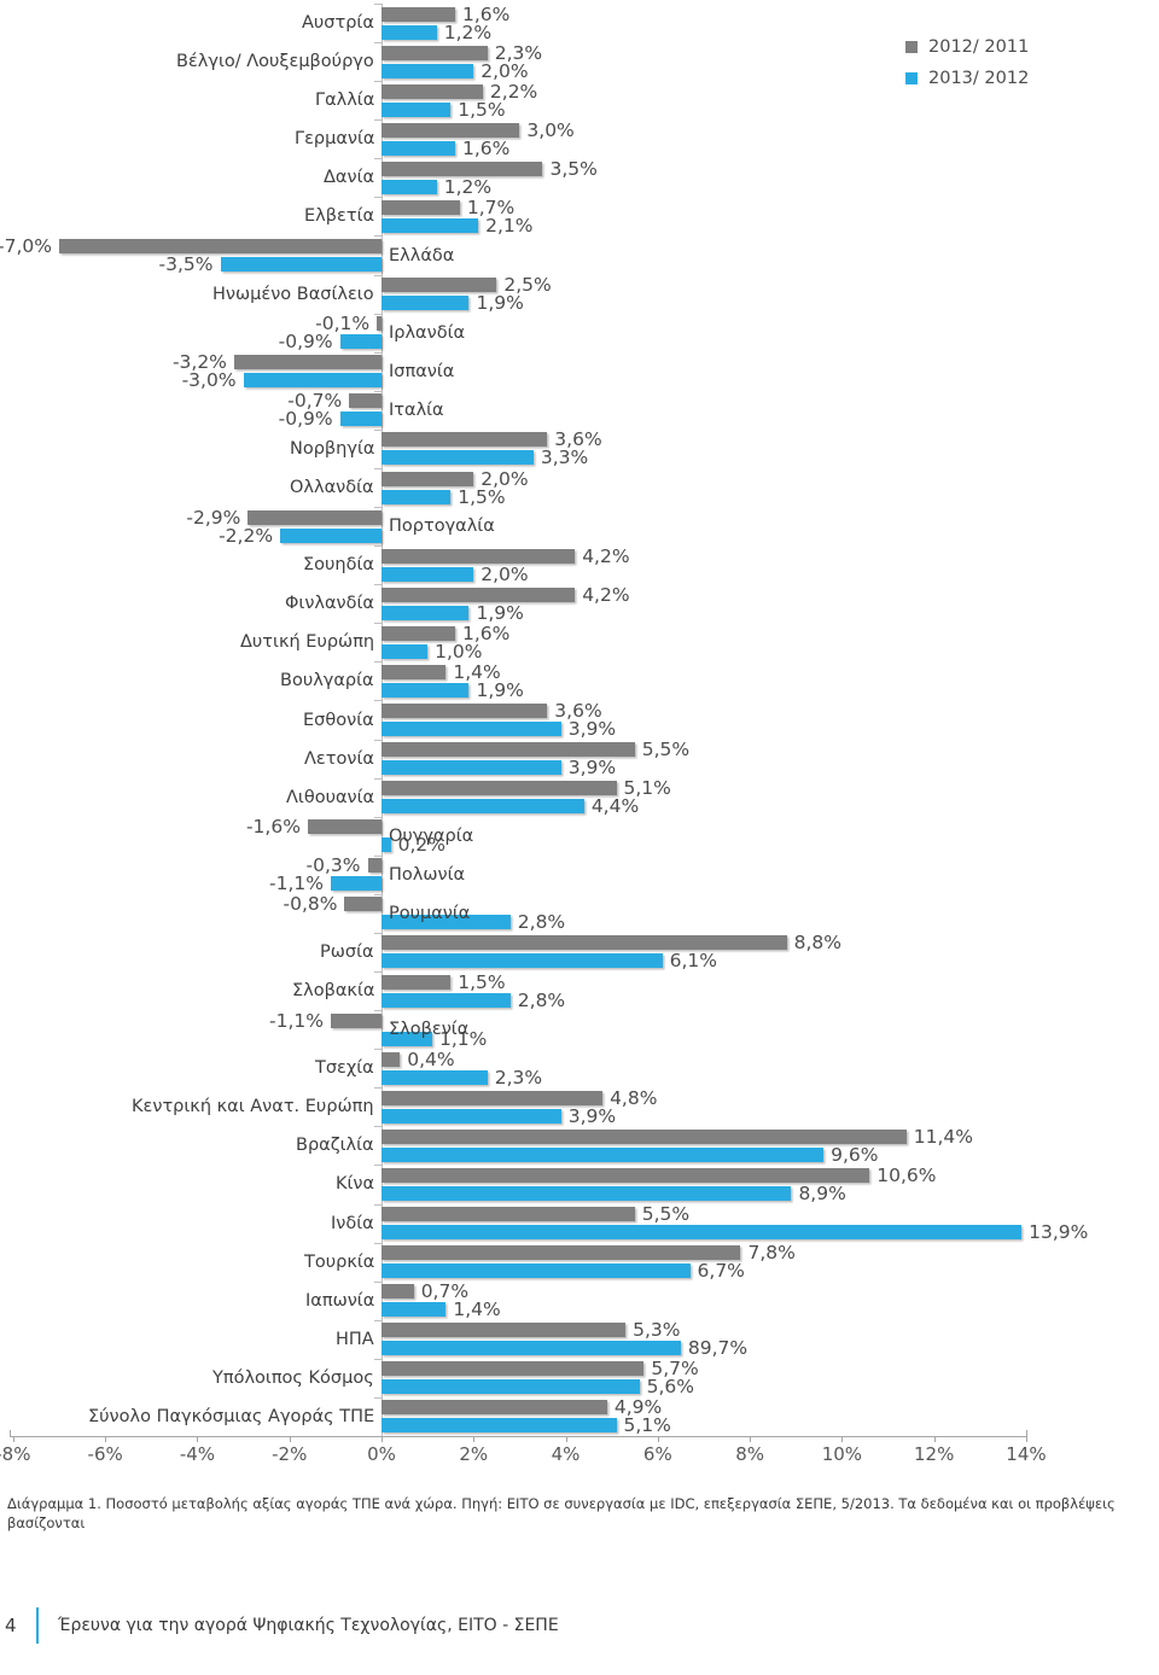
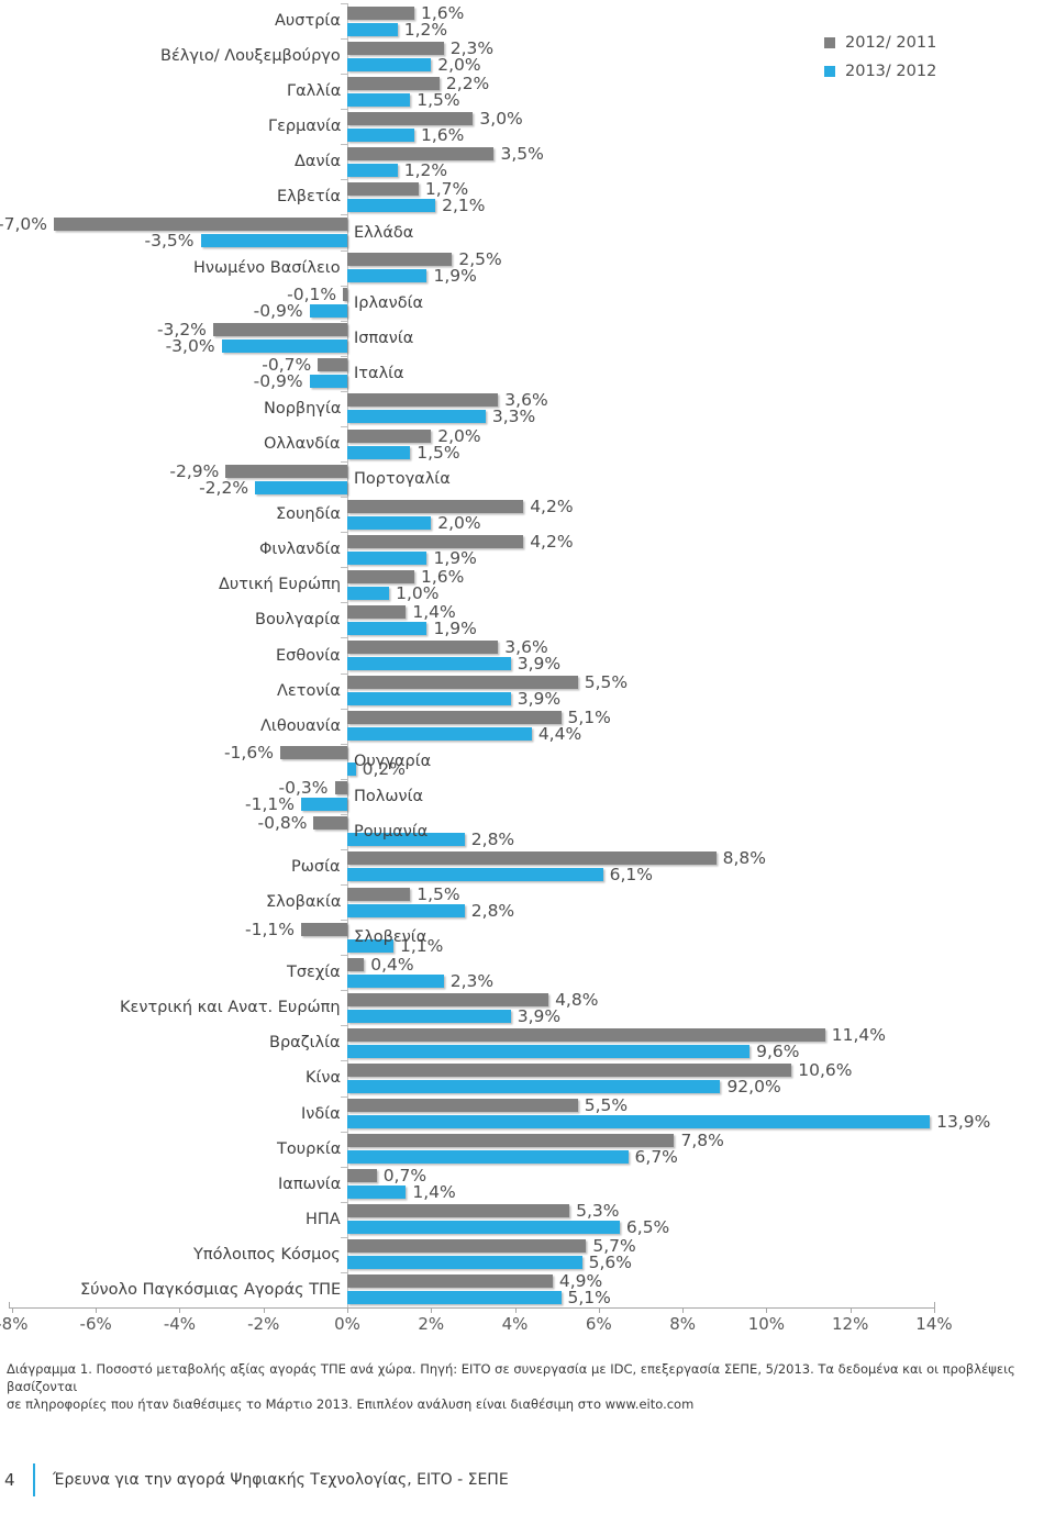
  1,6%
  1,2%
  Αυστρία
  2,3%
  2,0%
  Βέλγιο/ Λουξεμβούργο
  2,2%
  1,5%
  Γαλλία
  3,0%
  1,6%
  Γερμανία
  3,5%
  1,2%
  Δανία
  1,7%
  2,1%
  Ελβετία
  -7,0%
  -3,5%
  Ελλάδα
  2,5%
  1,9%
  Ηνωμένο Βασίλειο
  -0,1%
  -0,9%
  Ιρλανδία
  -3,2%
  -3,0%
  Ισπανία
  -0,7%
  -0,9%
  Ιταλία
  3,6%
  3,3%
  Νορβηγία
  2,0%
  1,5%
  Ολλανδία
  -2,9%
  -2,2%
  Πορτογαλία
  4,2%
  2,0%
  Σουηδία
  4,2%
  1,9%
  Φινλανδία
  1,6%
  1,0%
  Δυτική Ευρώπη
  1,4%
  1,9%
  Βουλγαρία
  3,6%
  3,9%
  Εσθονία
  5,5%
  3,9%
  Λετονία
  5,1%
  4,4%
  Λιθουανία
  -1,6%
  0,2%
  Ουγγαρία
  -0,3%
  -1,1%
  Πολωνία
  -0,8%
  2,8%
  Ρουμανία
  8,8%
  6,1%
  Ρωσία
  1,5%
  2,8%
  Σλοβακία
  -1,1%
  1,1%
  Σλοβενία
  0,4%
  2,3%
  Τσεχία
  4,8%
  3,9%
  Κεντρική και Ανατ. Ευρώπη
  11,4%
  9,6%
  Βραζιλία
  10,6%
- 8,9%
+ 92,0%
  Κίνα
  5,5%
  13,9%
  Ινδία
  7,8%
  6,7%
  Τουρκία
  0,7%
  1,4%
  Ιαπωνία
  5,3%
- 89,7%
+ 6,5%
  ΗΠΑ
  5,7%
  5,6%
  Υπόλοιπος Κόσμος
  4,9%
  5,1%
  Σύνολο Παγκόσμιας Αγοράς ΤΠΕ
  -6%
  -4%
  -2%
  0%
  2%
  4%
  6%
  8%
  10%
  12%
  14%
  2012/ 2011
  2013/ 2012
  Διάγραμμα 1. Ποσοστό μεταβολής αξίας αγοράς ΤΠΕ ανά χώρα. Πηγή: EITO σε συνεργασία με IDC, επεξεργασία ΣΕΠΕ, 5/2013. Τα δεδομένα και οι προβλέψεις βασίζονται
+ σε πληροφορίες που ήταν διαθέσιμες το Μάρτιο 2013. Επιπλέον ανάλυση είναι διαθέσιμη στο www.eito.com
  4
  Έρευνα για την αγορά Ψηφιακής Τεχνολογίας, EITO - ΣΕΠΕ
